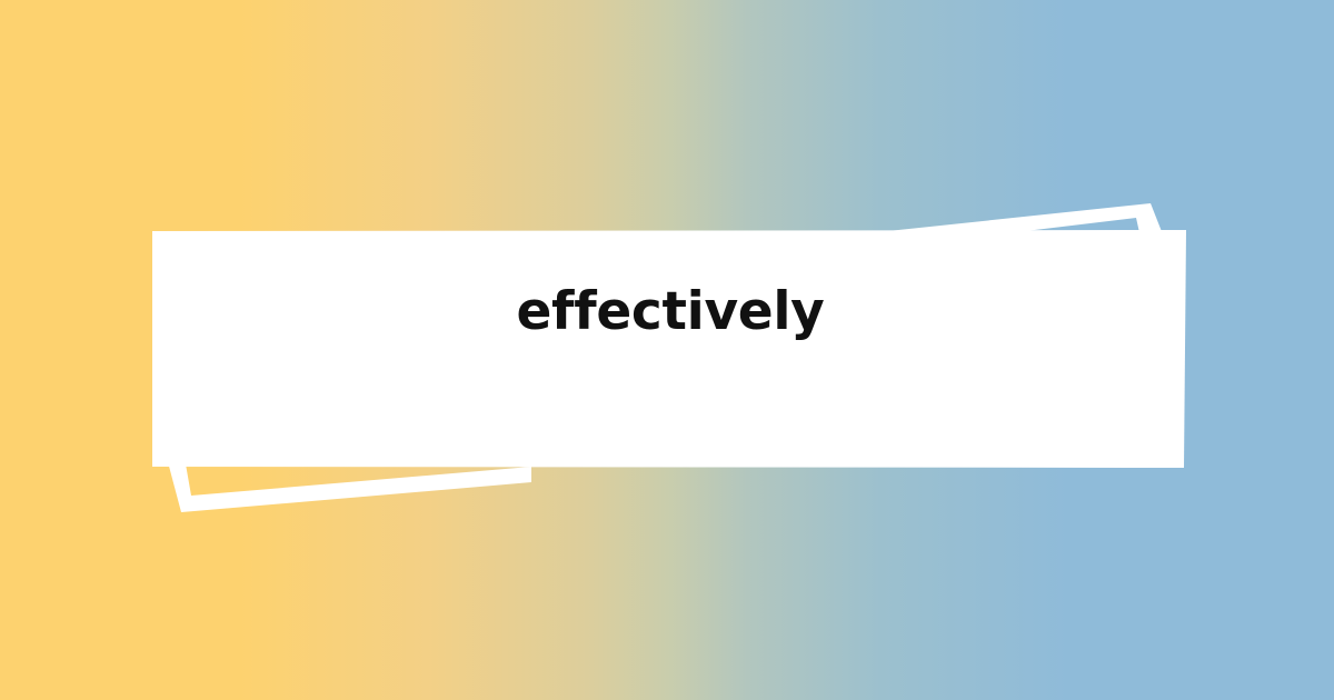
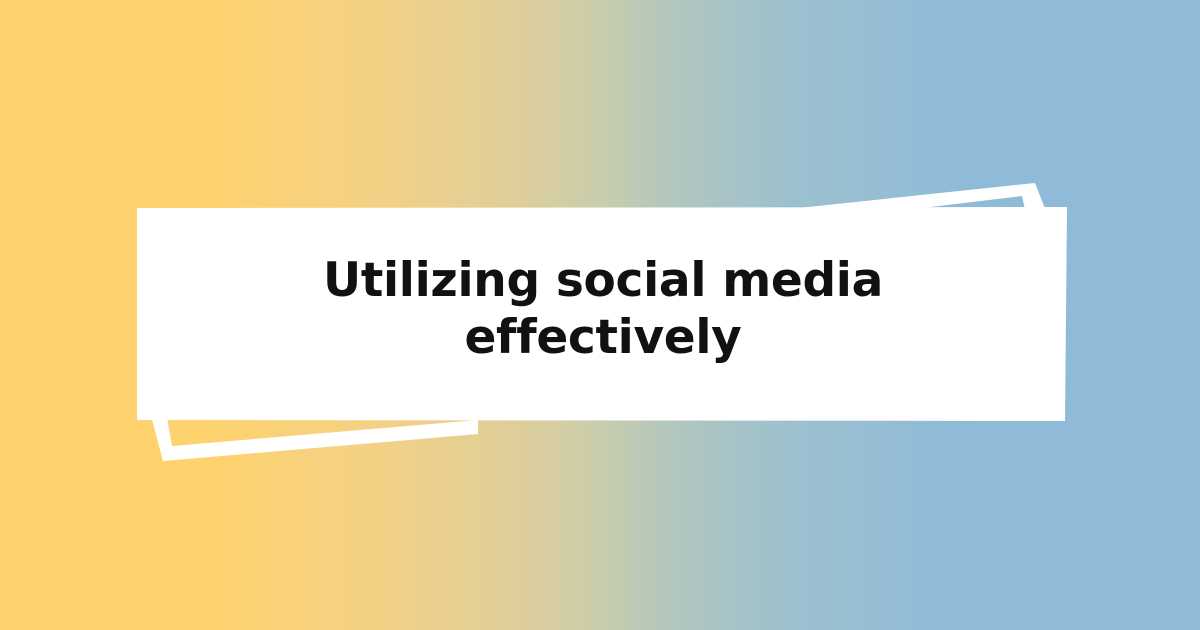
+ Utilizing social media
  effectively
